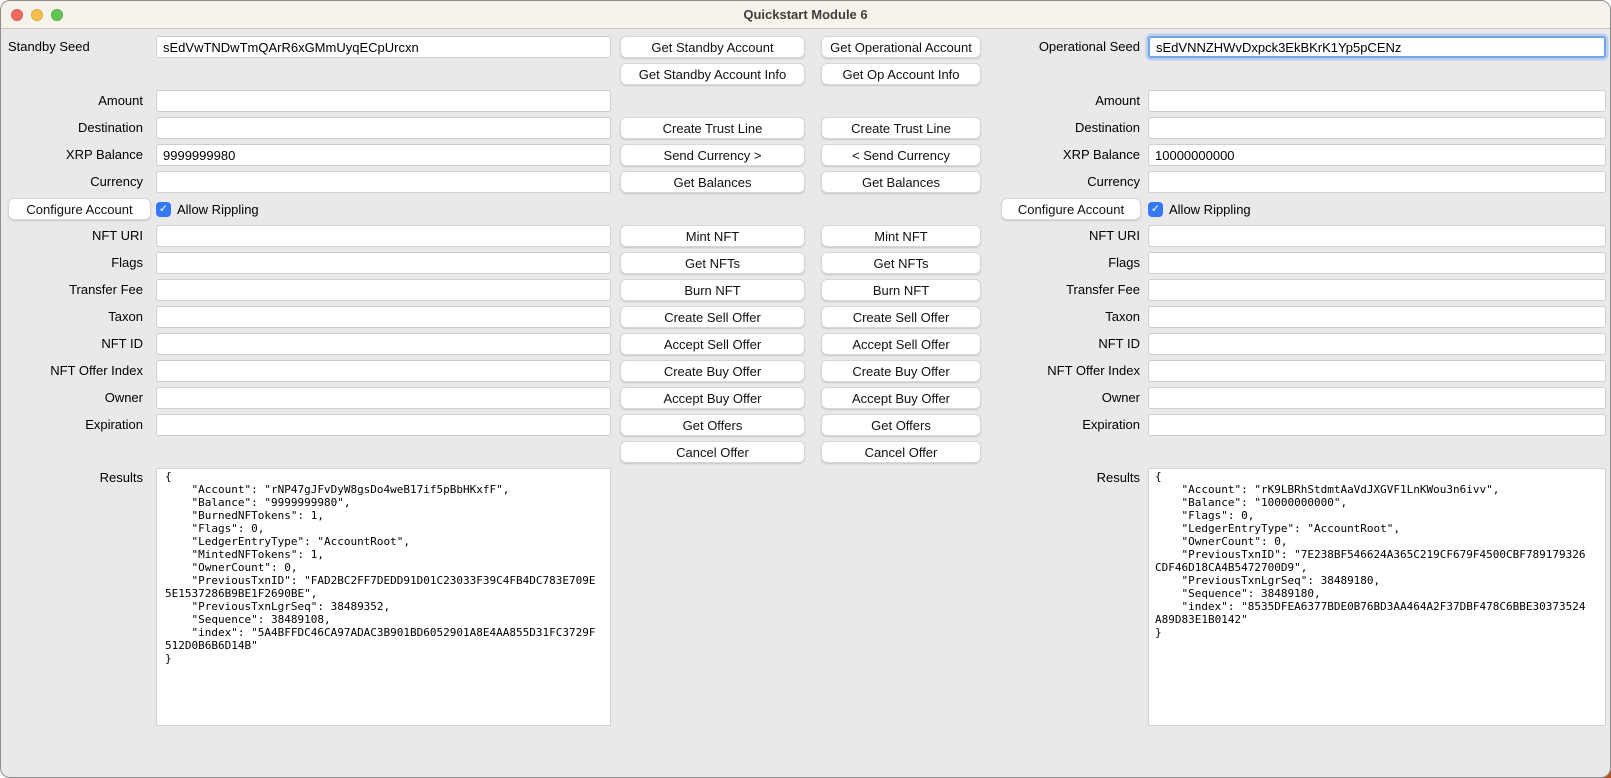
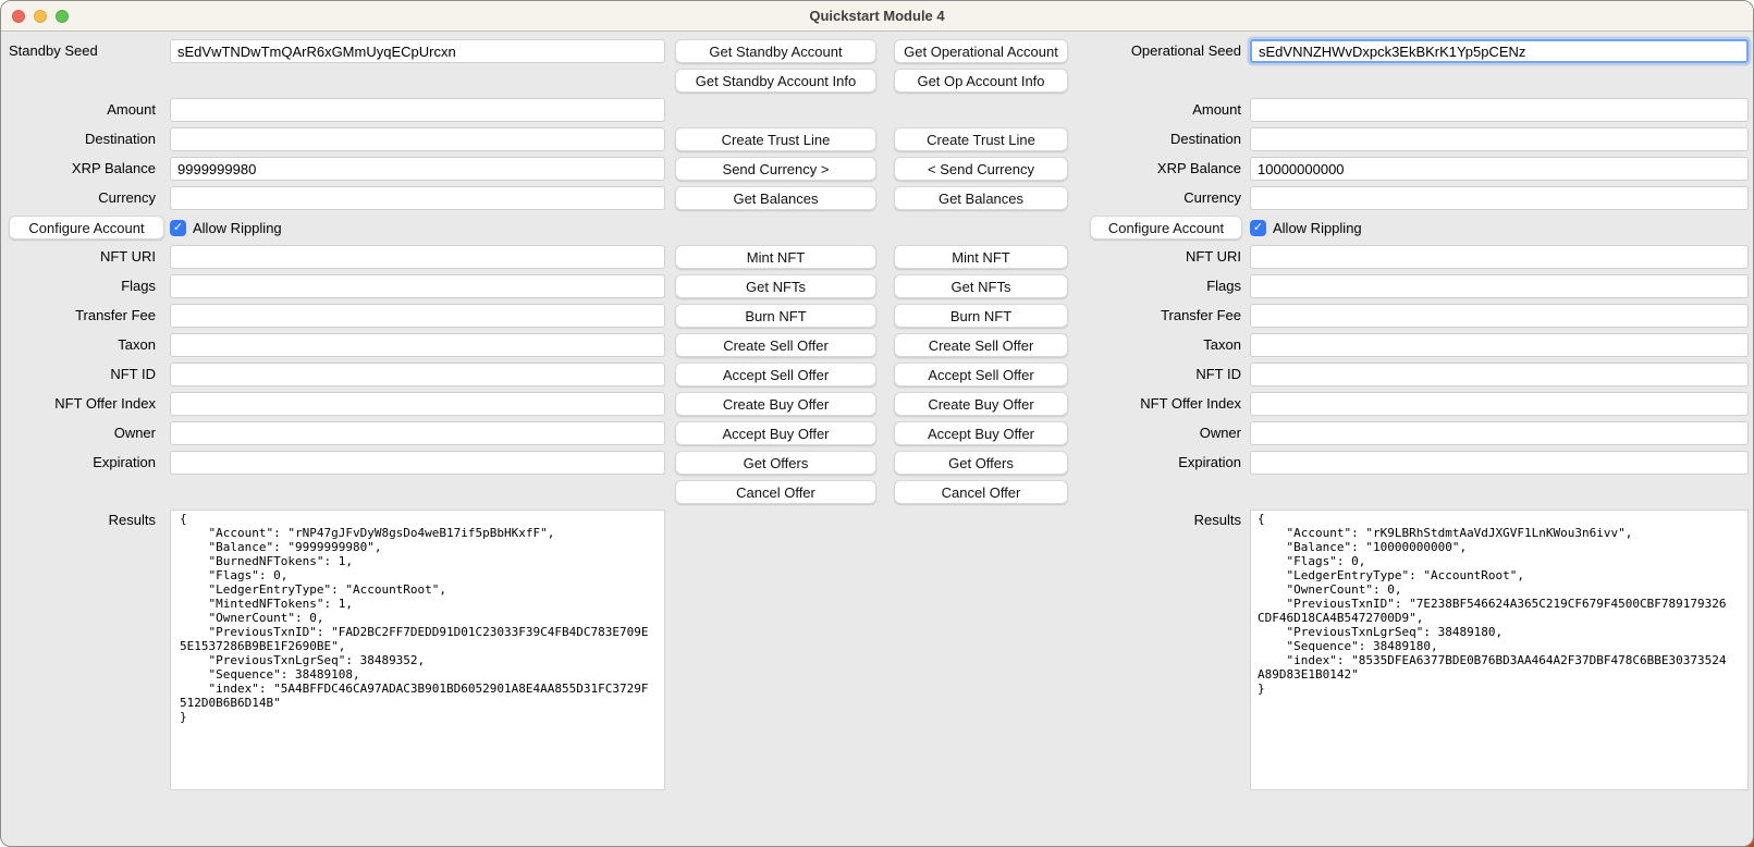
- Quickstart Module 6
+ Quickstart Module 4
  Standby Seed
  sEdVwTNDwTmQArR6xGMmUyqECpUrcxn
  Get Standby Account
  Get Operational Account
  Operational Seed
  sEdVNNZHWvDxpck3EkBKrK1Yp5pCENz
  Get Standby Account Info
  Get Op Account Info
  Amount
  Amount
  Destination
  Create Trust Line
  Create Trust Line
  Destination
  XRP Balance
  9999999980
  Send Currency >
  < Send Currency
  XRP Balance
  10000000000
  Currency
  Get Balances
  Get Balances
  Currency
  Configure Account
  ✓
  Allow Rippling
  Configure Account
  ✓
  Allow Rippling
  NFT URI
  Mint NFT
  Mint NFT
  NFT URI
  Flags
  Get NFTs
  Get NFTs
  Flags
  Transfer Fee
  Burn NFT
  Burn NFT
  Transfer Fee
  Taxon
  Create Sell Offer
  Create Sell Offer
  Taxon
  NFT ID
  Accept Sell Offer
  Accept Sell Offer
  NFT ID
  NFT Offer Index
  Create Buy Offer
  Create Buy Offer
  NFT Offer Index
  Owner
  Accept Buy Offer
  Accept Buy Offer
  Owner
  Expiration
  Get Offers
  Get Offers
  Expiration
  Cancel Offer
  Cancel Offer
  Results
  {
  "Account": "rNP47gJFvDyW8gsDo4weB17if5pBbHKxfF",
  "Balance": "9999999980",
  "BurnedNFTokens": 1,
  "Flags": 0,
  "LedgerEntryType": "AccountRoot",
  "MintedNFTokens": 1,
  "OwnerCount": 0,
  Results
  {
  "Account": "rK9LBRhStdmtAaVdJXGVF1LnKWou3n6ivv",
  "Balance": "10000000000",
  "Flags": 0,
  "LedgerEntryType": "AccountRoot",
  "OwnerCount": 0,
